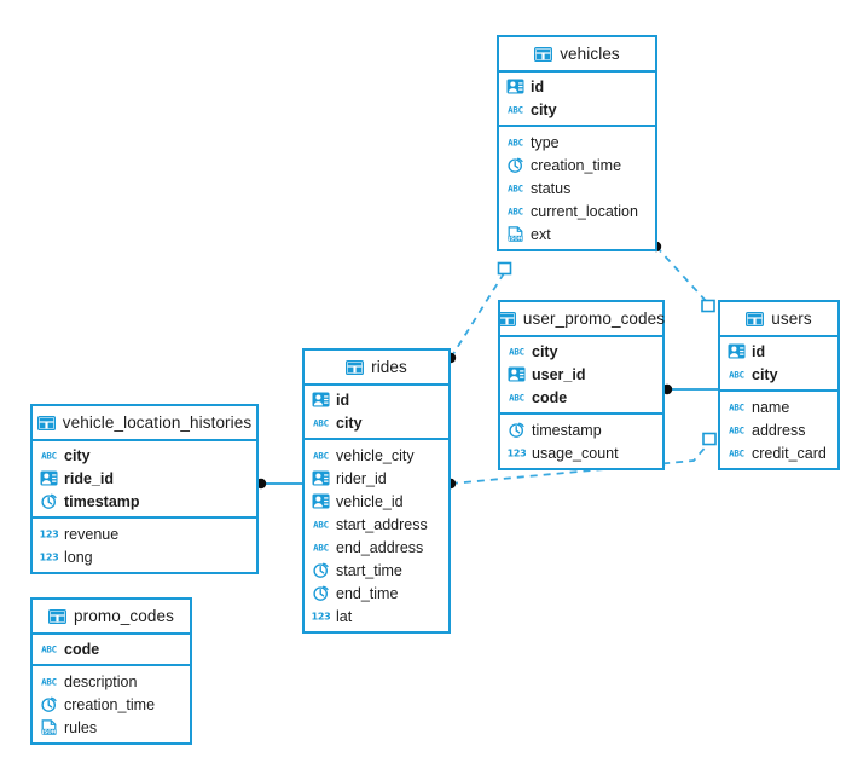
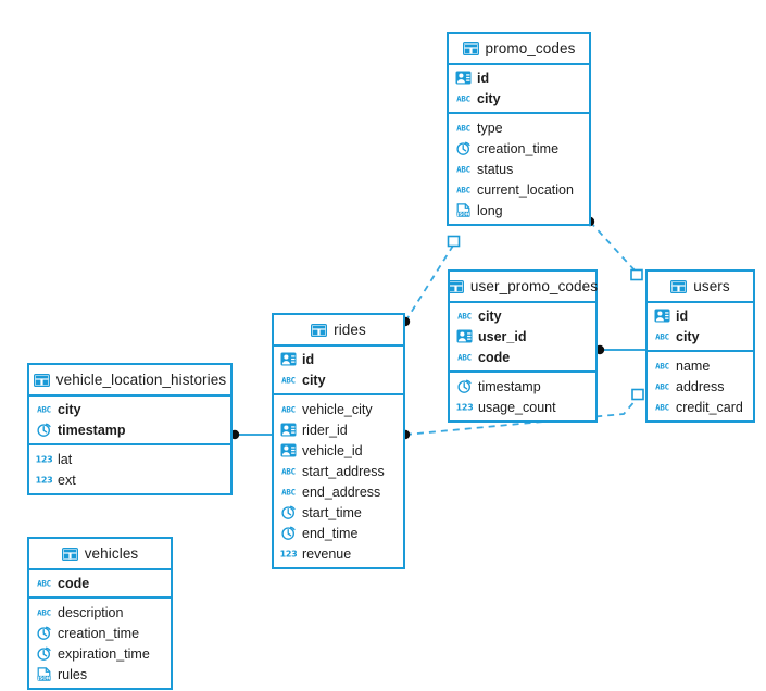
- vehicles
+ promo_codes
  id
  ABC
  city
  ABC
  type
  creation_time
  ABC
  status
  ABC
  current_location
- ext
+ long
  user_promo_codes
  ABC
  city
  user_id
  ABC
  code
  timestamp
  123
  usage_count
  users
  id
  ABC
  city
  ABC
  name
  ABC
  address
  ABC
  credit_card
  rides
  id
  ABC
  city
  ABC
  vehicle_city
  rider_id
  vehicle_id
  ABC
  start_address
  ABC
  end_address
  start_time
  end_time
  123
- lat
+ revenue
  vehicle_location_histories
  ABC
  city
- ride_id
  timestamp
  123
- revenue
+ lat
  123
- long
+ ext
- promo_codes
+ vehicles
  ABC
  code
  ABC
  description
  creation_time
+ expiration_time
  rules
